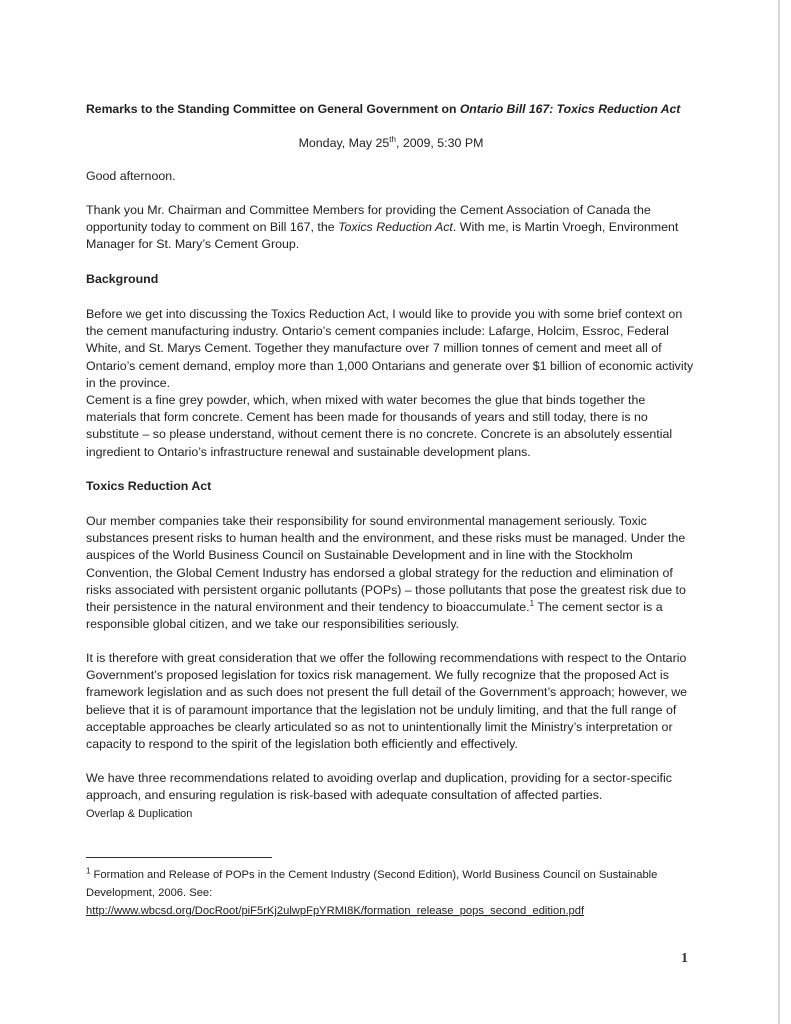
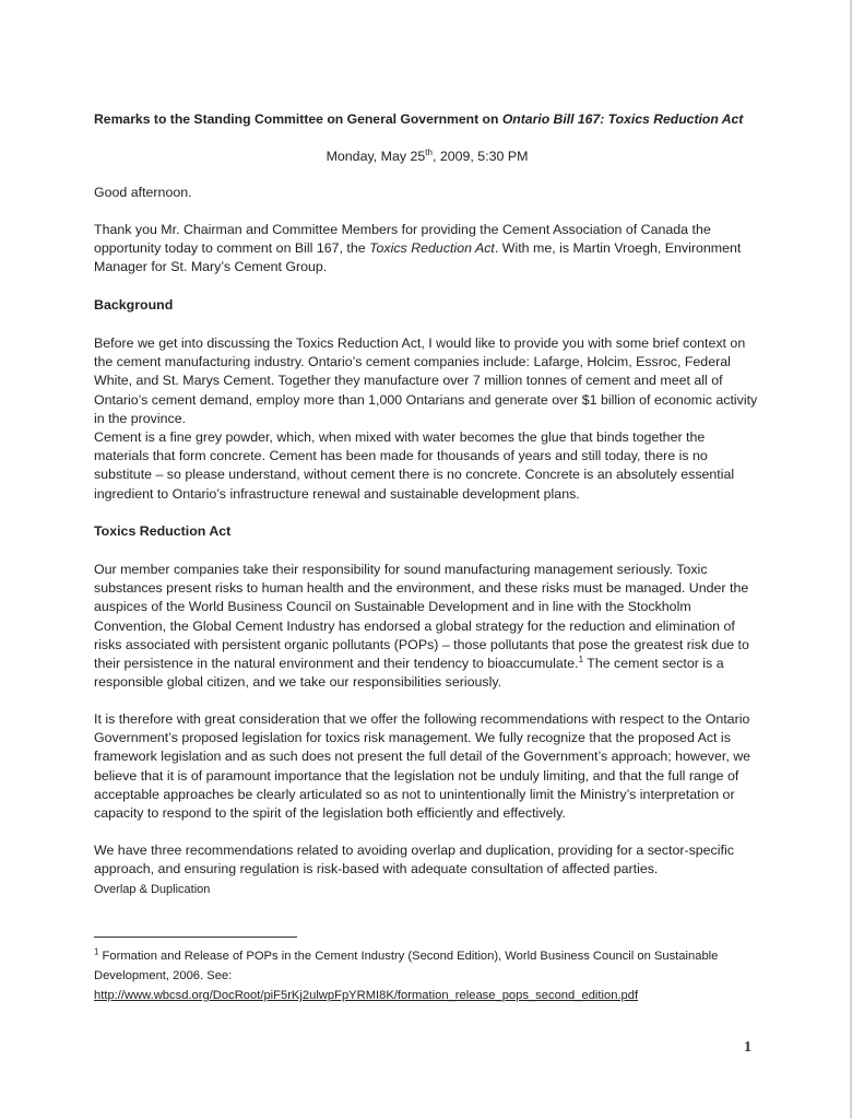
  Remarks to the Standing Committee on General Government on Ontario Bill 167: Toxics Reduction Act
  Monday, May 25th, 2009, 5:30 PM
  Good afternoon.
  Thank you Mr. Chairman and Committee Members for providing the Cement Association of Canada the opportunity today to comment on Bill 167, the Toxics Reduction Act. With me, is Martin Vroegh, Environment Manager for St. Mary’s Cement Group.
  Background
  Before we get into discussing the Toxics Reduction Act, I would like to provide you with some brief context on the cement manufacturing industry. Ontario’s cement companies include: Lafarge, Holcim, Essroc, Federal White, and St. Marys Cement. Together they manufacture over 7 million tonnes of cement and meet all of Ontario’s cement demand, employ more than 1,000 Ontarians and generate over $1 billion of economic activity in the province.
  Cement is a fine grey powder, which, when mixed with water becomes the glue that binds together the materials that form concrete. Cement has been made for thousands of years and still today, there is no substitute – so please understand, without cement there is no concrete. Concrete is an absolutely essential ingredient to Ontario’s infrastructure renewal and sustainable development plans.
  Toxics Reduction Act
- Our member companies take their responsibility for sound environmental management seriously. Toxic substances present risks to human health and the environment, and these risks must be managed. Under the auspices of the World Business Council on Sustainable Development and in line with the Stockholm Convention, the Global Cement Industry has endorsed a global strategy for the reduction and elimination of risks associated with persistent organic pollutants (POPs) – those pollutants that pose the greatest risk due to their persistence in the natural environment and their tendency to bioaccumulate.1 The cement sector is a responsible global citizen, and we take our responsibilities seriously.
+ Our member companies take their responsibility for sound manufacturing management seriously. Toxic substances present risks to human health and the environment, and these risks must be managed. Under the auspices of the World Business Council on Sustainable Development and in line with the Stockholm Convention, the Global Cement Industry has endorsed a global strategy for the reduction and elimination of risks associated with persistent organic pollutants (POPs) – those pollutants that pose the greatest risk due to their persistence in the natural environment and their tendency to bioaccumulate.1 The cement sector is a responsible global citizen, and we take our responsibilities seriously.
  It is therefore with great consideration that we offer the following recommendations with respect to the Ontario Government’s proposed legislation for toxics risk management. We fully recognize that the proposed Act is framework legislation and as such does not present the full detail of the Government’s approach; however, we believe that it is of paramount importance that the legislation not be unduly limiting, and that the full range of acceptable approaches be clearly articulated so as not to unintentionally limit the Ministry’s interpretation or capacity to respond to the spirit of the legislation both efficiently and effectively.
  We have three recommendations related to avoiding overlap and duplication, providing for a sector-specific approach, and ensuring regulation is risk-based with adequate consultation of affected parties.
  Overlap & Duplication
  1 Formation and Release of POPs in the Cement Industry (Second Edition), World Business Council on Sustainable Development, 2006. See:
  http://www.wbcsd.org/DocRoot/piF5rKj2ulwpFpYRMI8K/formation_release_pops_second_edition.pdf
  1
